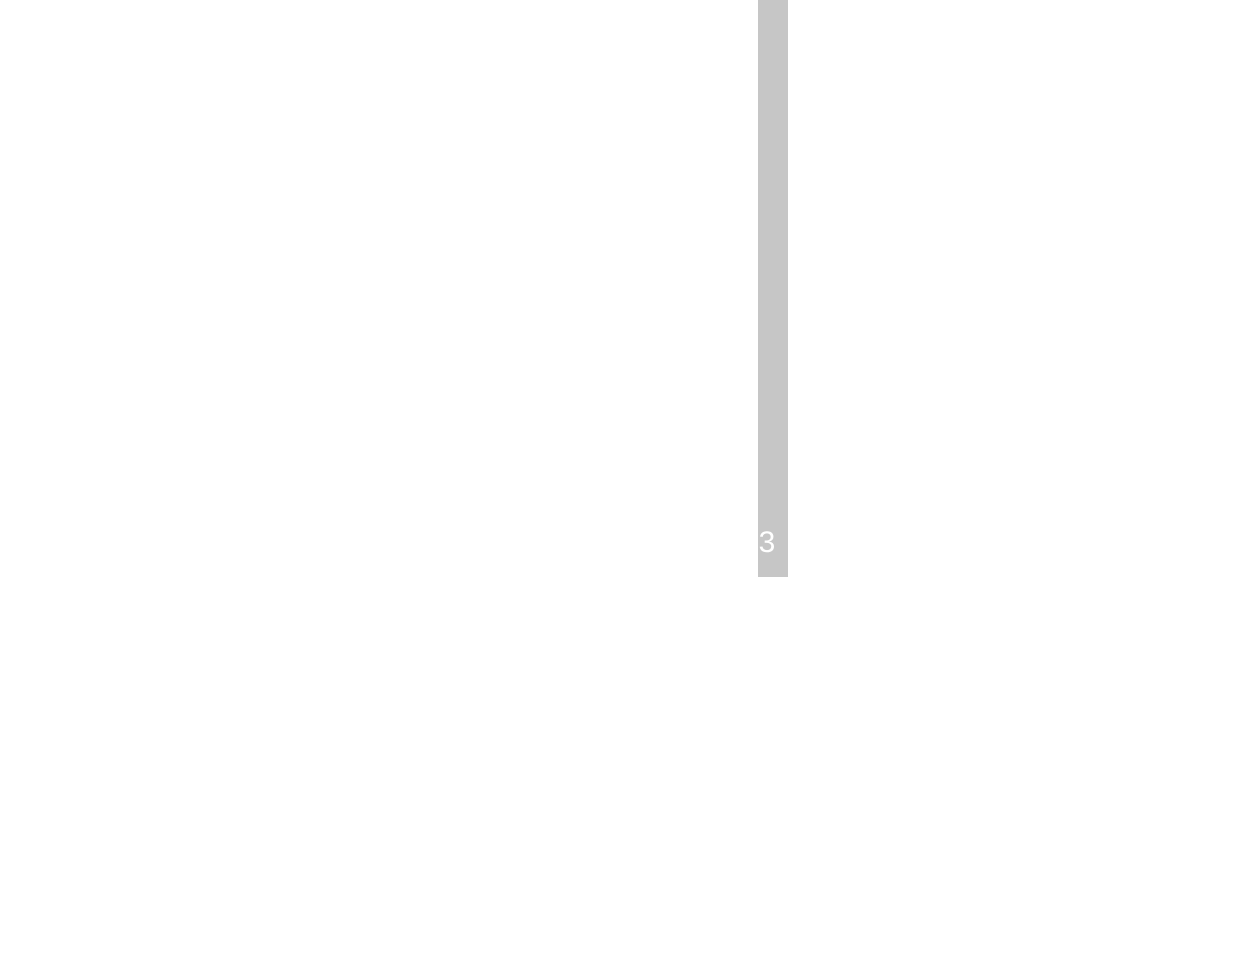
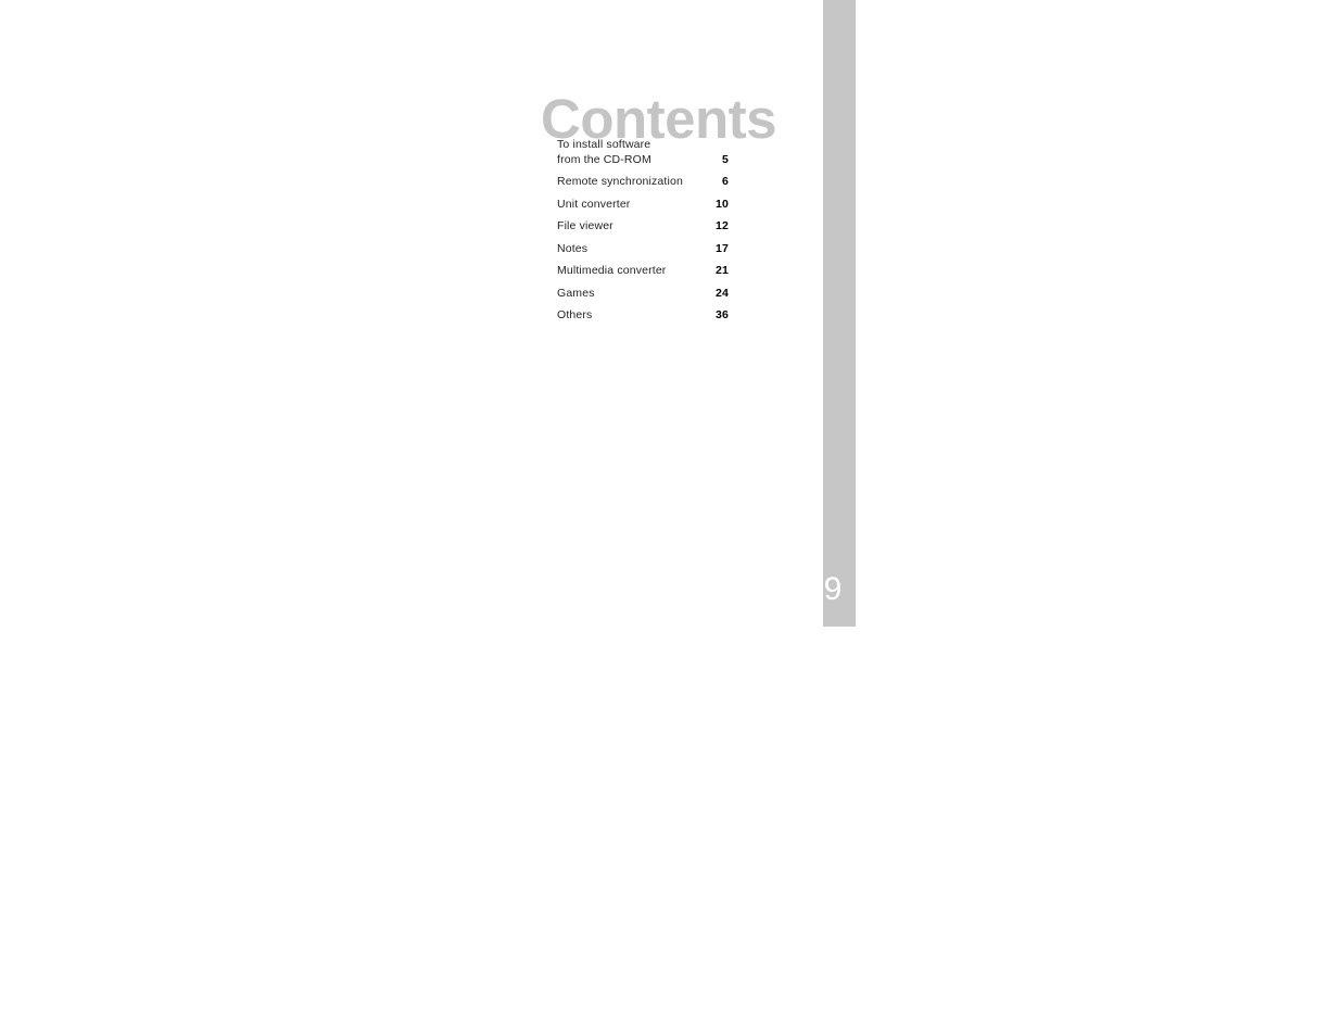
+ Contents
+ To install software
+ from the CD-ROM
+ 5
+ Remote synchronization
+ 6
+ Unit converter
+ 10
+ File viewer
+ 12
+ Notes
+ 17
+ Multimedia converter
+ 21
+ Games
+ 24
+ Others
+ 36
- 3
+ 9
